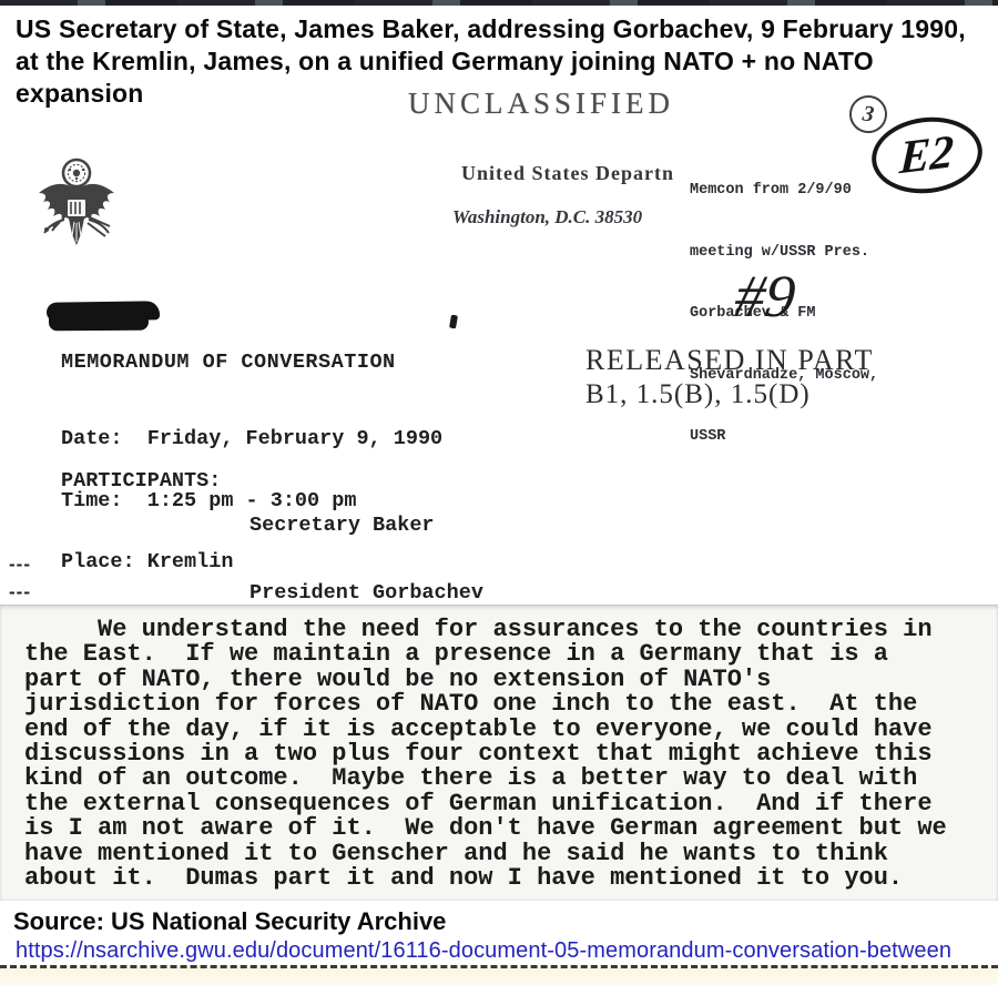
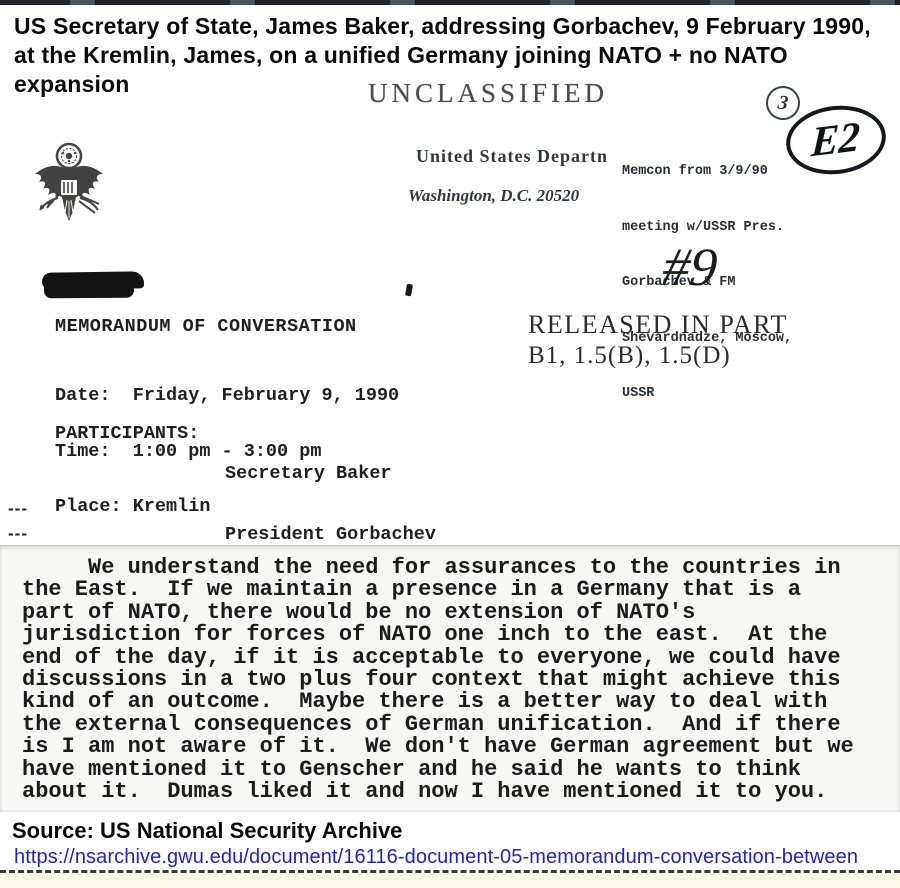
  US Secretary of State, James Baker, addressing Gorbachev, 9 February 1990,
  at the Kremlin, James, on a unified Germany joining NATO + no NATO expansion
  UNCLASSIFIED
- Memcon from 2/9/90
+ Memcon from 3/9/90
  meeting w/USSR Pres.
  Gorbachev & FM
  Shevardnadze, Moscow,
  USSR
  United States Departn
- Washington, D.C. 38530
+ Washington, D.C. 20520
  MEMORANDUM OF CONVERSATION
  Date: Friday, February 9, 1990
- Time: 1:25 pm - 3:00 pm
+ Time: 1:00 pm - 3:00 pm
  Place: Kremlin
  PARTICIPANTS:
  Secretary Baker
  President Gorbachev
  RELEASED IN PART
  B1, 1.5(B), 1.5(D)
  ---
  ---
  We understand the need for assurances to the countries in
  the East. If we maintain a presence in a Germany that is a
  part of NATO, there would be no extension of NATO's
  jurisdiction for forces of NATO one inch to the east. At the
  end of the day, if it is acceptable to everyone, we could have
  discussions in a two plus four context that might achieve this
  kind of an outcome. Maybe there is a better way to deal with
  the external consequences of German unification. And if there
  is I am not aware of it. We don't have German agreement but we
  have mentioned it to Genscher and he said he wants to think
- about it. Dumas part it and now I have mentioned it to you.
+ about it. Dumas liked it and now I have mentioned it to you.
  Source: US National Security Archive
  https://nsarchive.gwu.edu/document/16116-document-05-memorandum-conversation-between
